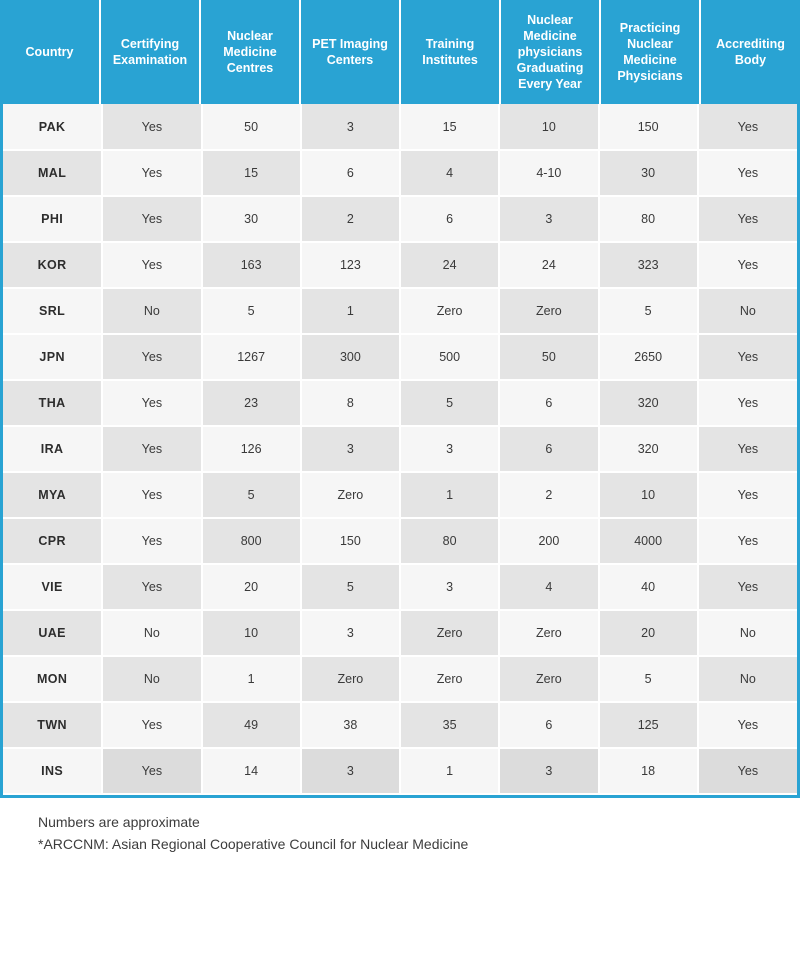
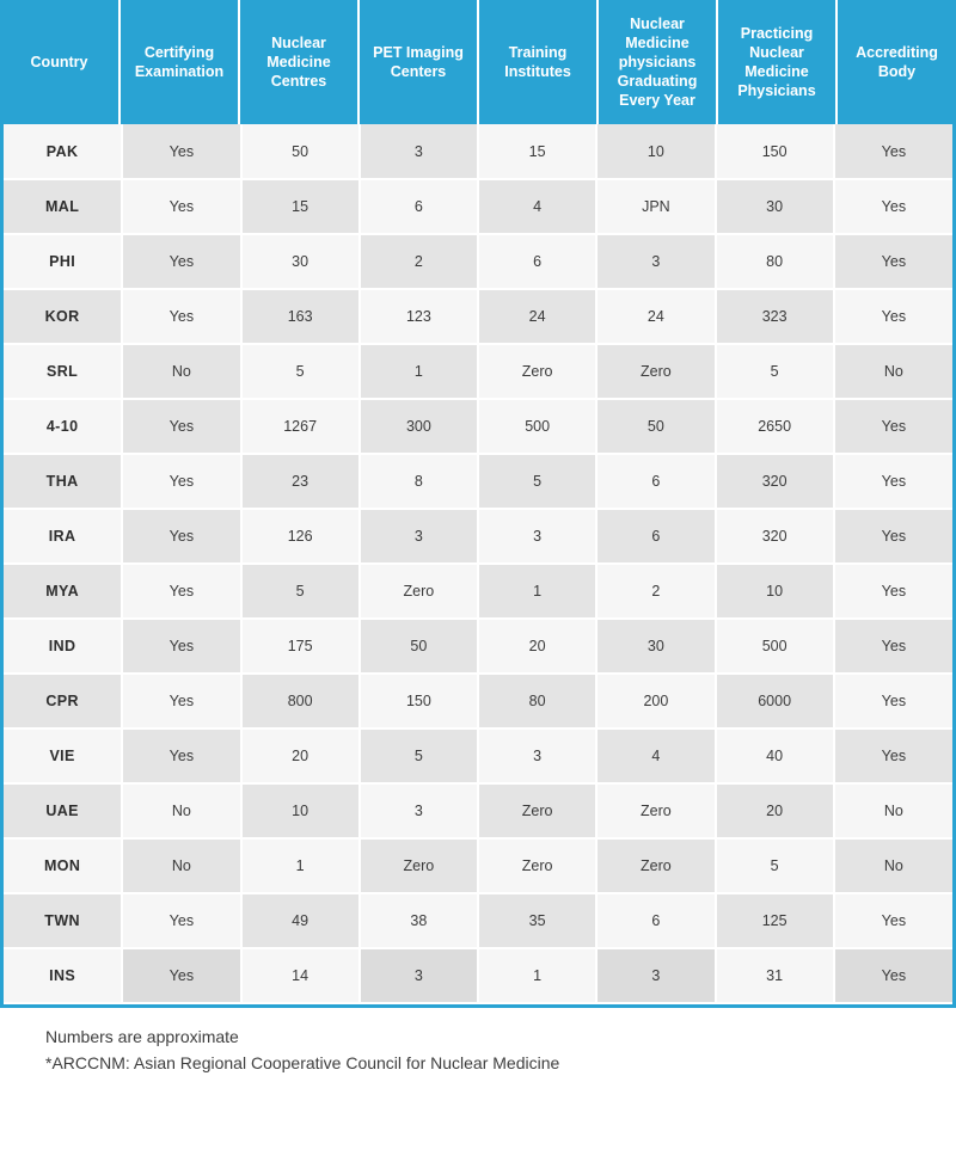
  Country	Certifying Examination	Nuclear Medicine Centres	PET Imaging Centers	Training Institutes	Nuclear Medicine physicians Graduating Every Year	Practicing Nuclear Medicine Physicians	Accrediting Body
  PAK	Yes	50	3	15	10	150	Yes
- MAL	Yes	15	6	4	4-10	30	Yes
+ MAL	Yes	15	6	4	JPN	30	Yes
  PHI	Yes	30	2	6	3	80	Yes
  KOR	Yes	163	123	24	24	323	Yes
  SRL	No	5	1	Zero	Zero	5	No
- JPN	Yes	1267	300	500	50	2650	Yes
+ 4-10	Yes	1267	300	500	50	2650	Yes
  THA	Yes	23	8	5	6	320	Yes
  IRA	Yes	126	3	3	6	320	Yes
  MYA	Yes	5	Zero	1	2	10	Yes
+ IND	Yes	175	50	20	30	500	Yes
- CPR	Yes	800	150	80	200	4000	Yes
+ CPR	Yes	800	150	80	200	6000	Yes
  VIE	Yes	20	5	3	4	40	Yes
  UAE	No	10	3	Zero	Zero	20	No
  MON	No	1	Zero	Zero	Zero	5	No
  TWN	Yes	49	38	35	6	125	Yes
- INS	Yes	14	3	1	3	18	Yes
+ INS	Yes	14	3	1	3	31	Yes
  Numbers are approximate
  *ARCCNM: Asian Regional Cooperative Council for Nuclear Medicine
